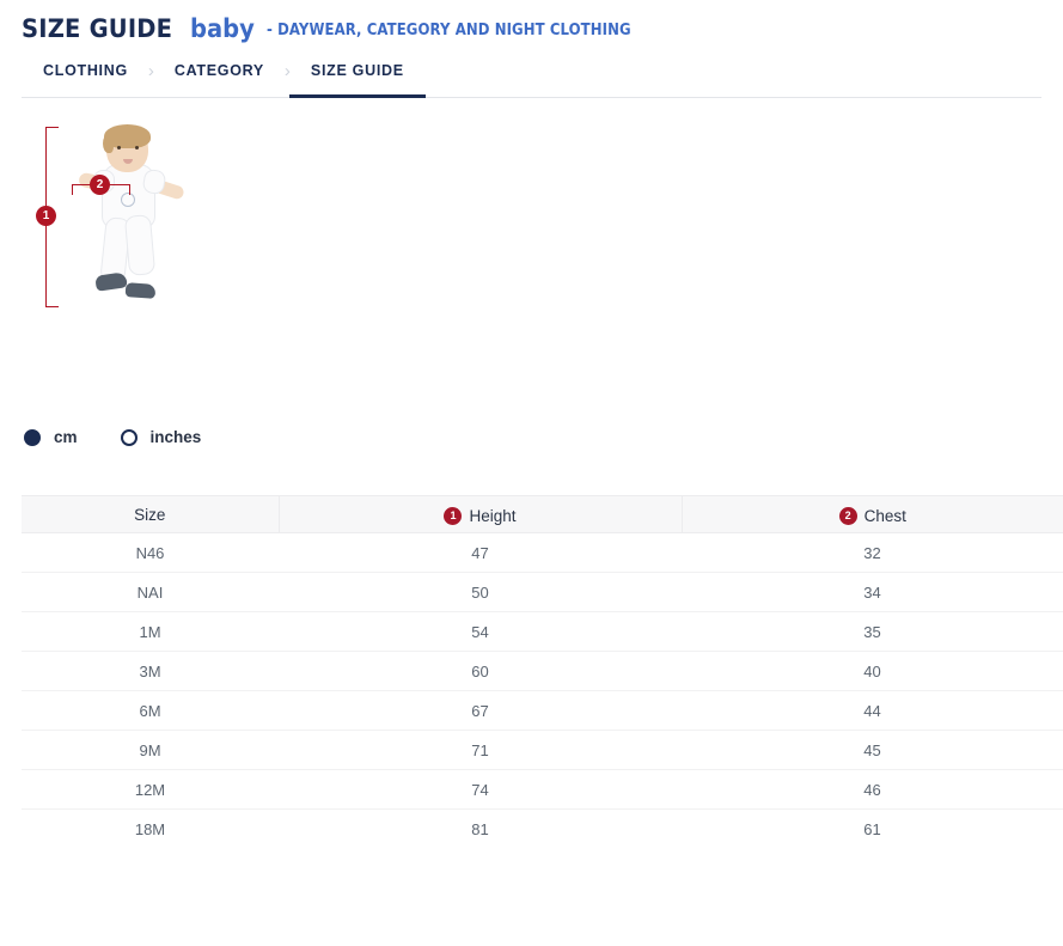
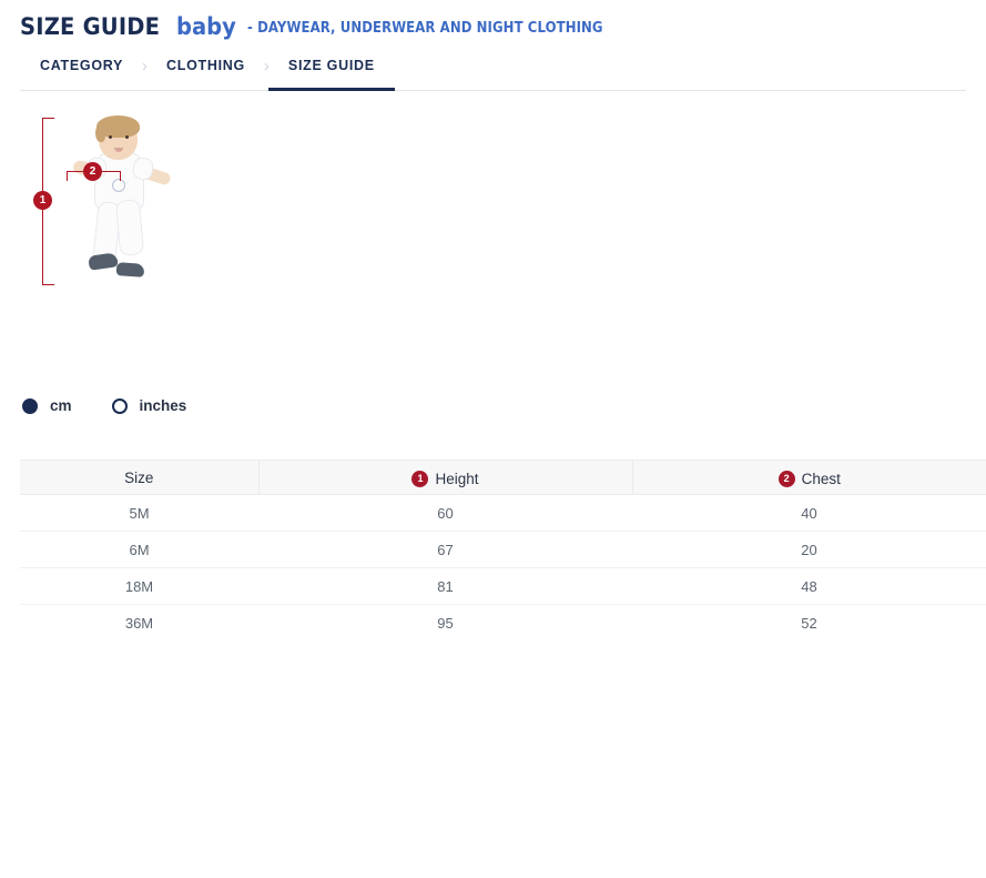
- SIZE GUIDE baby - DAYWEAR, CATEGORY AND NIGHT CLOTHING
+ SIZE GUIDE baby - DAYWEAR, UNDERWEAR AND NIGHT CLOTHING
- CLOTHING
+ CATEGORY
  ›
- CATEGORY
+ CLOTHING
  ›
  SIZE GUIDE
  1
  2
  cm
  inches
  Size	1 Height	2 Chest
- N46	47	32
- NAI	50	34
- 1M	54	35
- 3M	60	40
+ 5M	60	40
- 6M	67	44
+ 6M	67	20
- 9M	71	45
- 12M	74	46
- 18M	81	61
+ 18M	81	48
+ 36M	95	52
